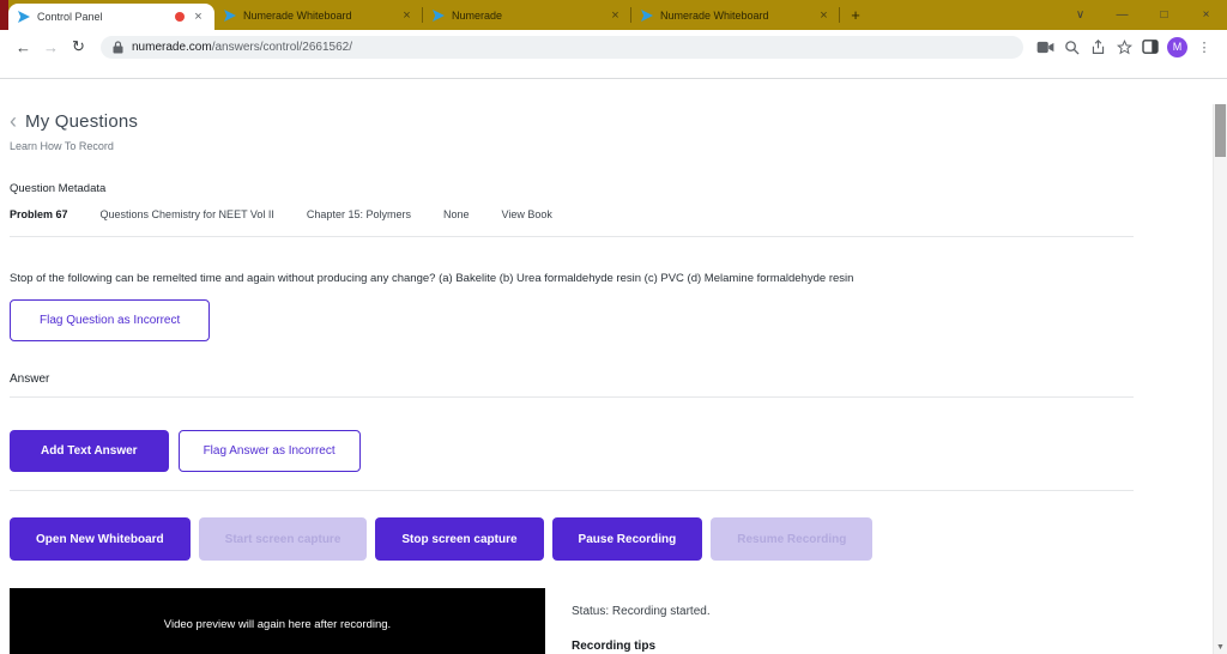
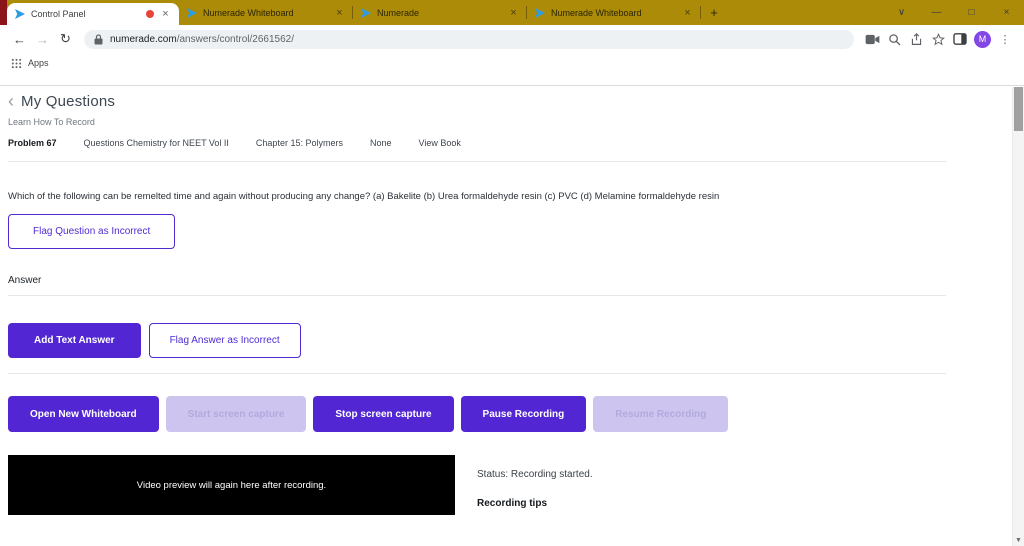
  Control Panel
  ×
  Numerade Whiteboard
  ×
  Numerade
  ×
  Numerade Whiteboard
  ×
  +
  ∨
  —
  □
  ×
  ←
  →
  ↻
  numerade.com/answers/control/2661562/
  M
  ⋮
+ Apps
  ‹
  My Questions
  Learn How To Record
- Question Metadata
  Problem 67
  Questions Chemistry for NEET Vol II
  Chapter 15: Polymers
  None
  View Book
- Stop of the following can be remelted time and again without producing any change? (a) Bakelite (b) Urea formaldehyde resin (c) PVC (d) Melamine formaldehyde resin
+ Which of the following can be remelted time and again without producing any change? (a) Bakelite (b) Urea formaldehyde resin (c) PVC (d) Melamine formaldehyde resin
  Flag Question as Incorrect
  Answer
  Add Text Answer
  Flag Answer as Incorrect
  Open New Whiteboard
  Start screen capture
  Stop screen capture
  Pause Recording
  Resume Recording
  Video preview will again here after recording.
  Status: Recording started.
  Recording tips
